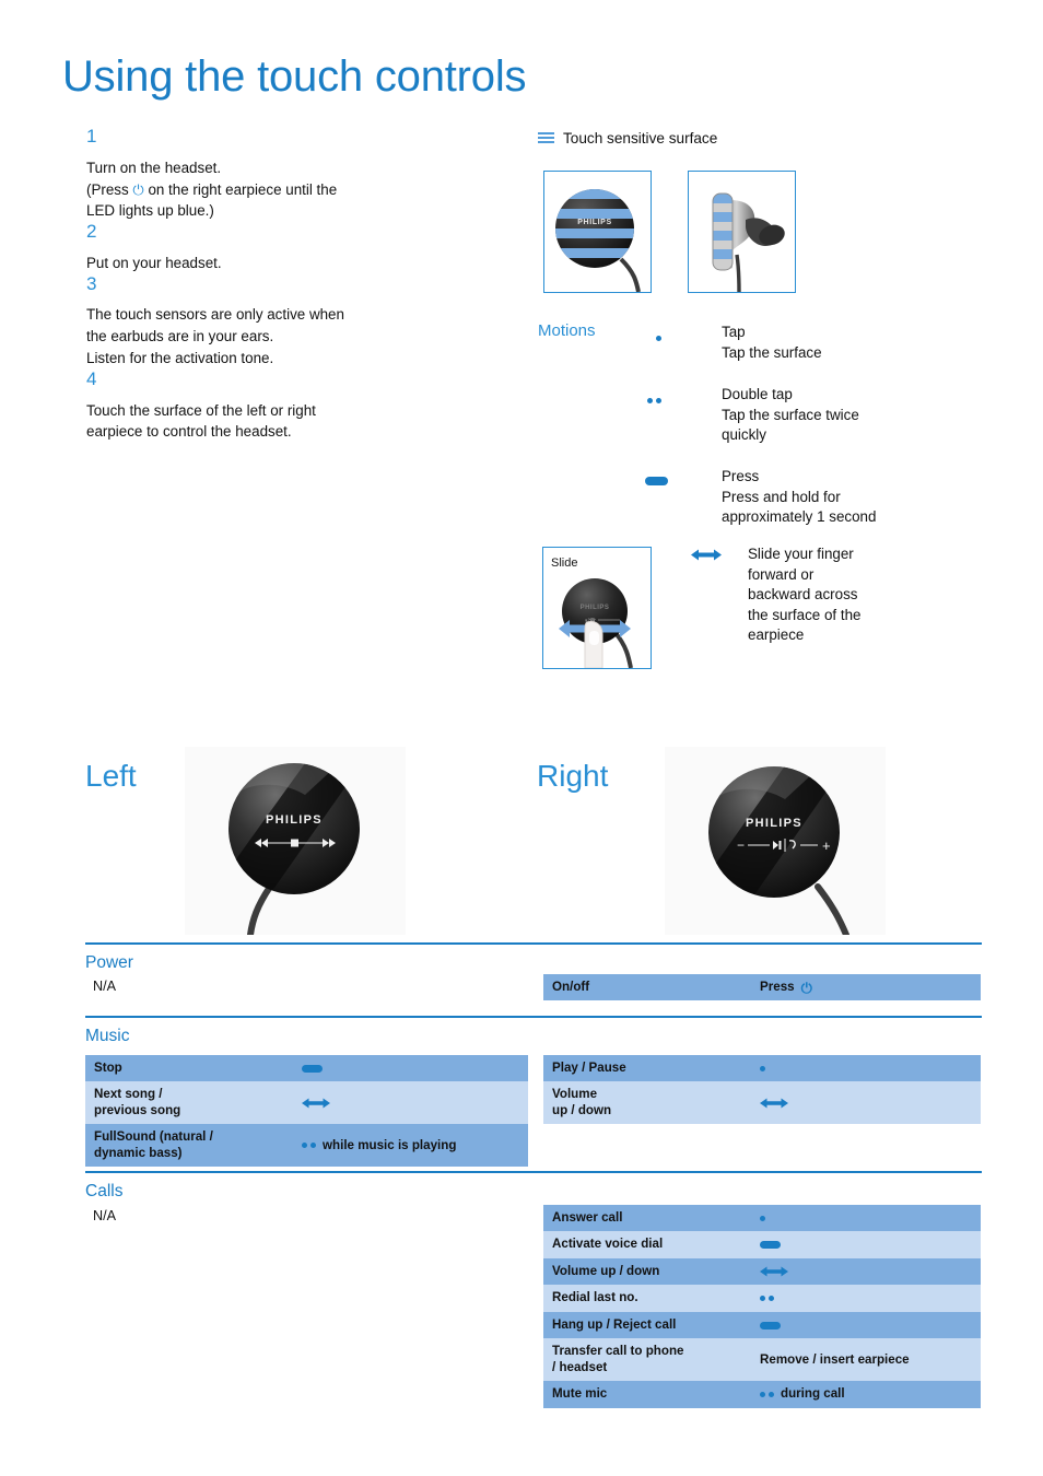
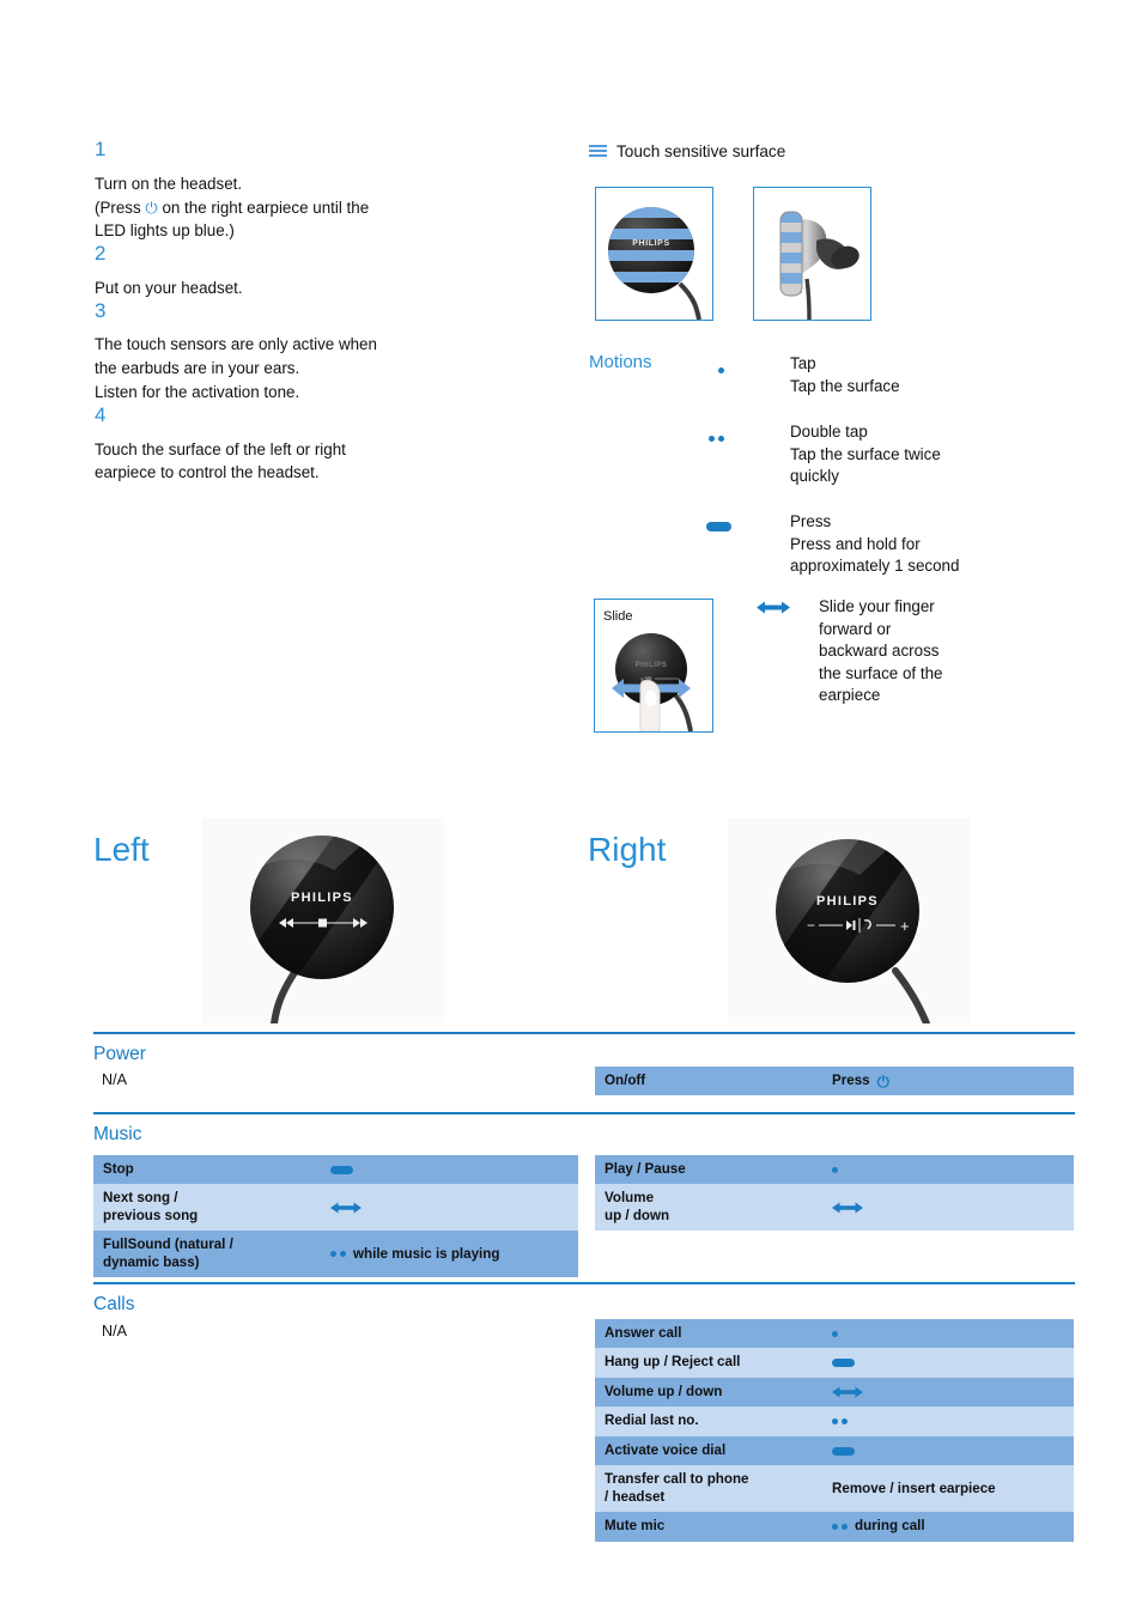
- Using the touch controls
  1
  Turn on the headset.
  (Press ⏻ on the right earpiece until the
  LED lights up blue.)
  2
  Put on your headset.
  3
  The touch sensors are only active when
  the earbuds are in your ears.
  Listen for the activation tone.
  4
  Touch the surface of the left or right
  earpiece to control the headset.
  Touch sensitive surface
  Motions
  Tap
  Tap the surface
  Double tap
  Tap the surface twice
  quickly
  Press
  Press and hold for
  approximately 1 second
  Slide your finger
  forward or
  backward across
  the surface of the
  earpiece
  Slide
  Left
  PHILIPS
  Right
  PHILIPS
  −
  +
  Power
  N/A
  On/off
  Press
  ⏻
  Music
  Stop
  Next song /
  previous song
  FullSound (natural /
  dynamic bass)
  while music is playing
  Play / Pause
  Volume
  up / down
  Calls
  N/A
  Answer call
- Activate voice dial
+ Hang up / Reject call
  Volume up / down
  Redial last no.
- Hang up / Reject call
+ Activate voice dial
  Transfer call to phone
  / headset
  Remove / insert earpiece
  Mute mic
  during call
